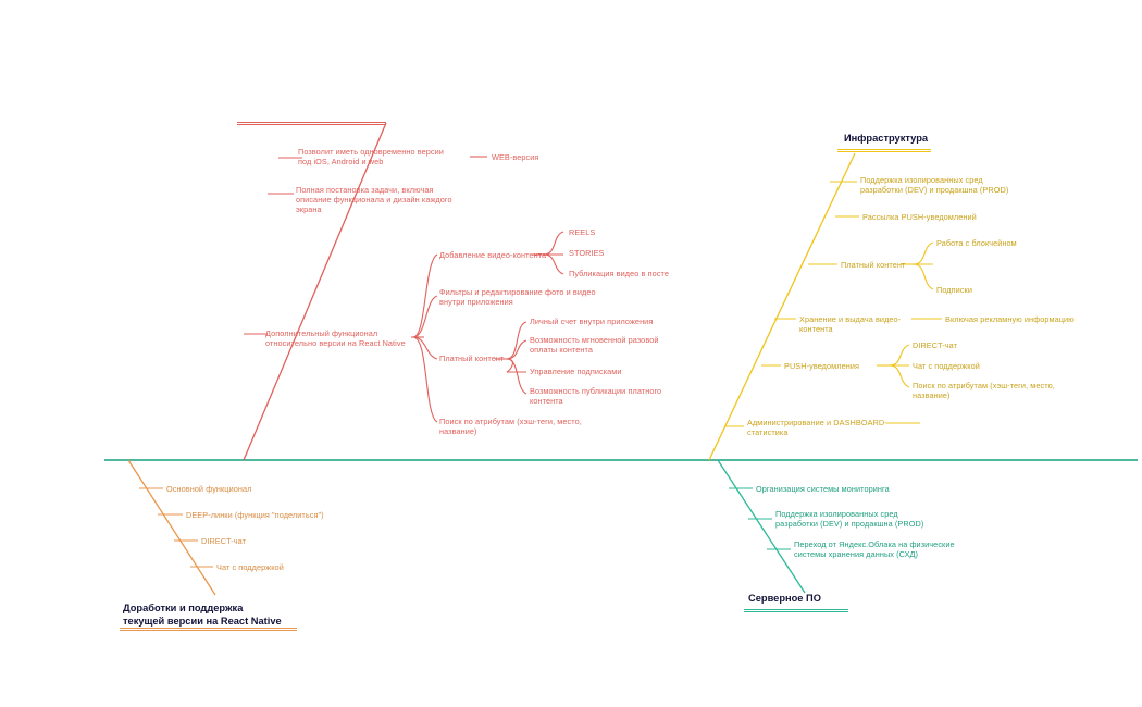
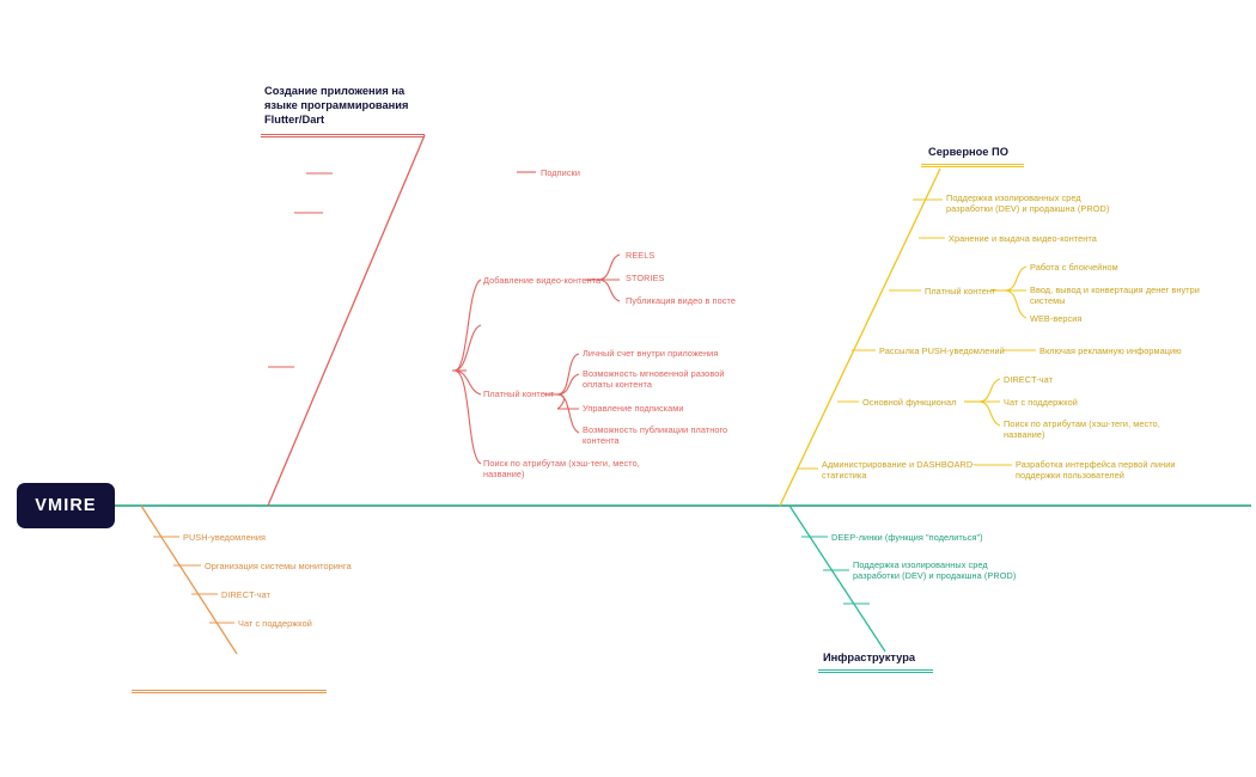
+ VMIRE
+ Создание приложения на
+ языке программирования
+ Flutter/Dart
- Инфраструктура
+ Серверное ПО
- Доработки и поддержка
- текущей версии на React Native
- Серверное ПО
+ Инфраструктура
- Позволит иметь одновременно версии
- под iOS, Android и web
- WEB-версия
+ Подписки
- Полная постановка задачи, включая
- описание функционала и дизайн каждого
- экрана
- Дополнительный функционал
- относительно версии на React Native
  Добавление видео-контента
  REELS
  STORIES
  Публикация видео в посте
- Фильтры и редактирование фото и видео
- внутри приложения
  Платный контент
  Личный счет внутри приложения
  Возможность мгновенной разовой
  оплаты контента
  Управление подписками
  Возможность публикации платного
  контента
  Поиск по атрибутам (хэш-теги, место,
  название)
  Поддержка изолированных сред
  разработки (DEV) и продакшна (PROD)
- Рассылка PUSH-уведомлений
+ Хранение и выдача видео-контента
  Платный контент
  Работа с блокчейном
+ Ввод, вывод и конвертация денег внутри
+ системы
- Подписки
+ WEB-версия
- Хранение и выдача видео-контента
+ Рассылка PUSH-уведомлений
  Включая рекламную информацию
- PUSH-уведомления
+ Основной функционал
  DIRECT-чат
  Чат с поддержкой
  Поиск по атрибутам (хэш-теги, место,
  название)
  Администрирование и DASHBOARD-
  статистика
+ Разработка интерфейса первой линии
+ поддержки пользователей
- Основной функционал
+ PUSH-уведомления
- DEEP-линки (функция "поделиться")
+ Организация системы мониторинга
  DIRECT-чат
  Чат с поддержкой
- Организация системы мониторинга
+ DEEP-линки (функция "поделиться")
  Поддержка изолированных сред
  разработки (DEV) и продакшна (PROD)
- Переход от Яндекс.Облака на физические
- системы хранения данных (СХД)
